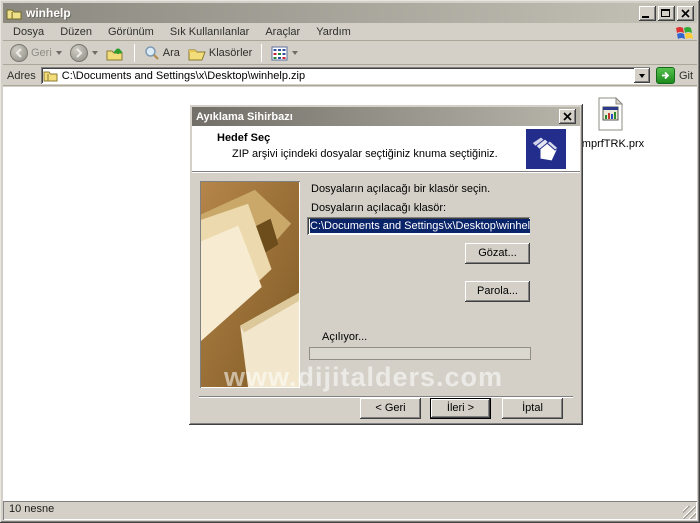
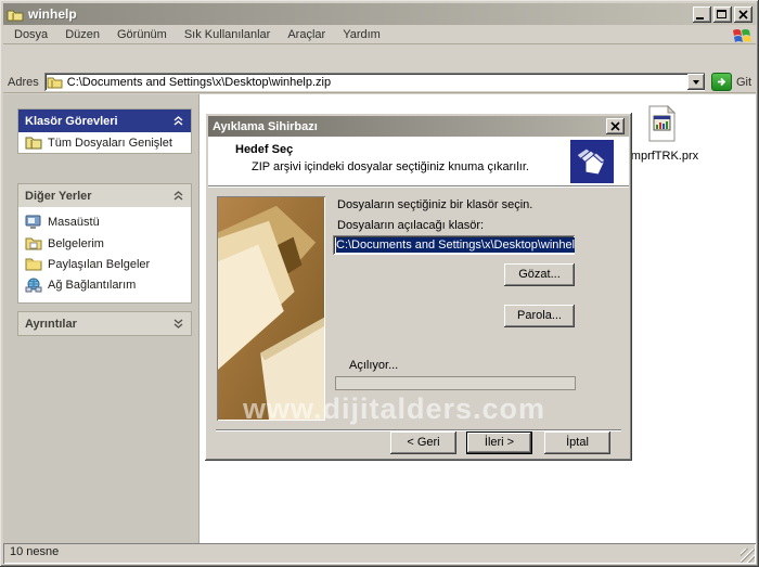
  winhelp
  Dosya
  Düzen
  Görünüm
  Sık Kullanılanlar
  Araçlar
  Yardım
- Geri
- Ara
- Klasörler
  Adres
  C:\Documents and Settings\x\Desktop\winhelp.zip
  Git
+ Klasör Görevleri
+ Tüm Dosyaları Genişlet
+ Diğer Yerler
+ Masaüstü
+ Belgelerim
+ Paylaşılan Belgeler
+ Ağ Bağlantılarım
+ Ayrıntılar
  mprfTRK.prx
  Ayıklama Sihirbazı
  Hedef Seç
- ZIP arşivi içindeki dosyalar seçtiğiniz knuma seçtiğiniz.
+ ZIP arşivi içindeki dosyalar seçtiğiniz knuma çıkarılır.
- Dosyaların açılacağı bir klasör seçin.
+ Dosyaların seçtiğiniz bir klasör seçin.
  Dosyaların açılacağı klasör:
  C:\Documents and Settings\x\Desktop\winhel
  Gözat...
  Parola...
  Açılıyor...
  < Geri
  İleri >
  İptal
  www.dijitalders.com
  10 nesne
